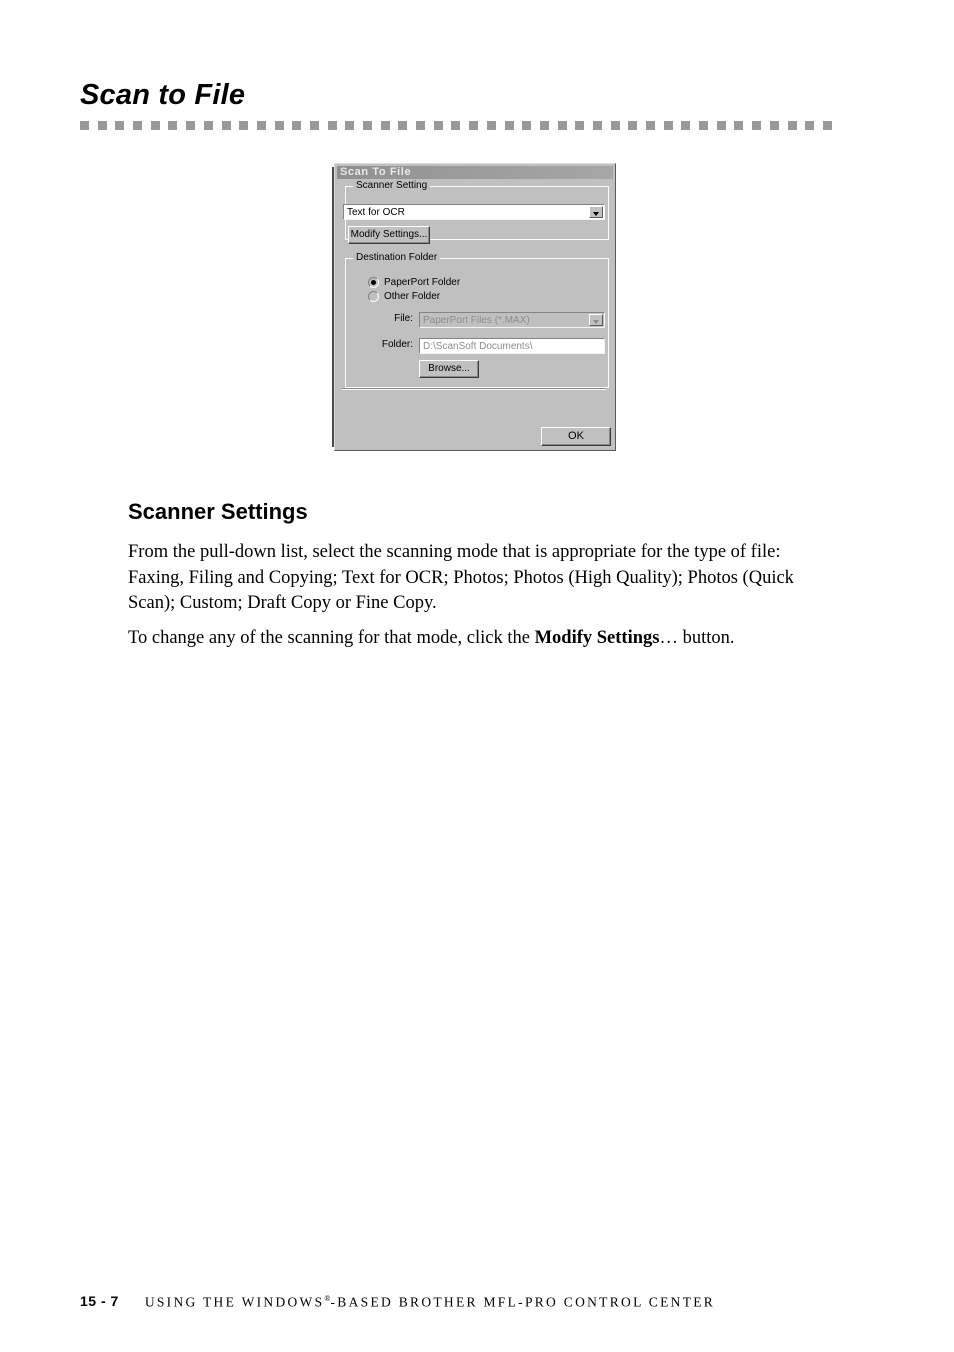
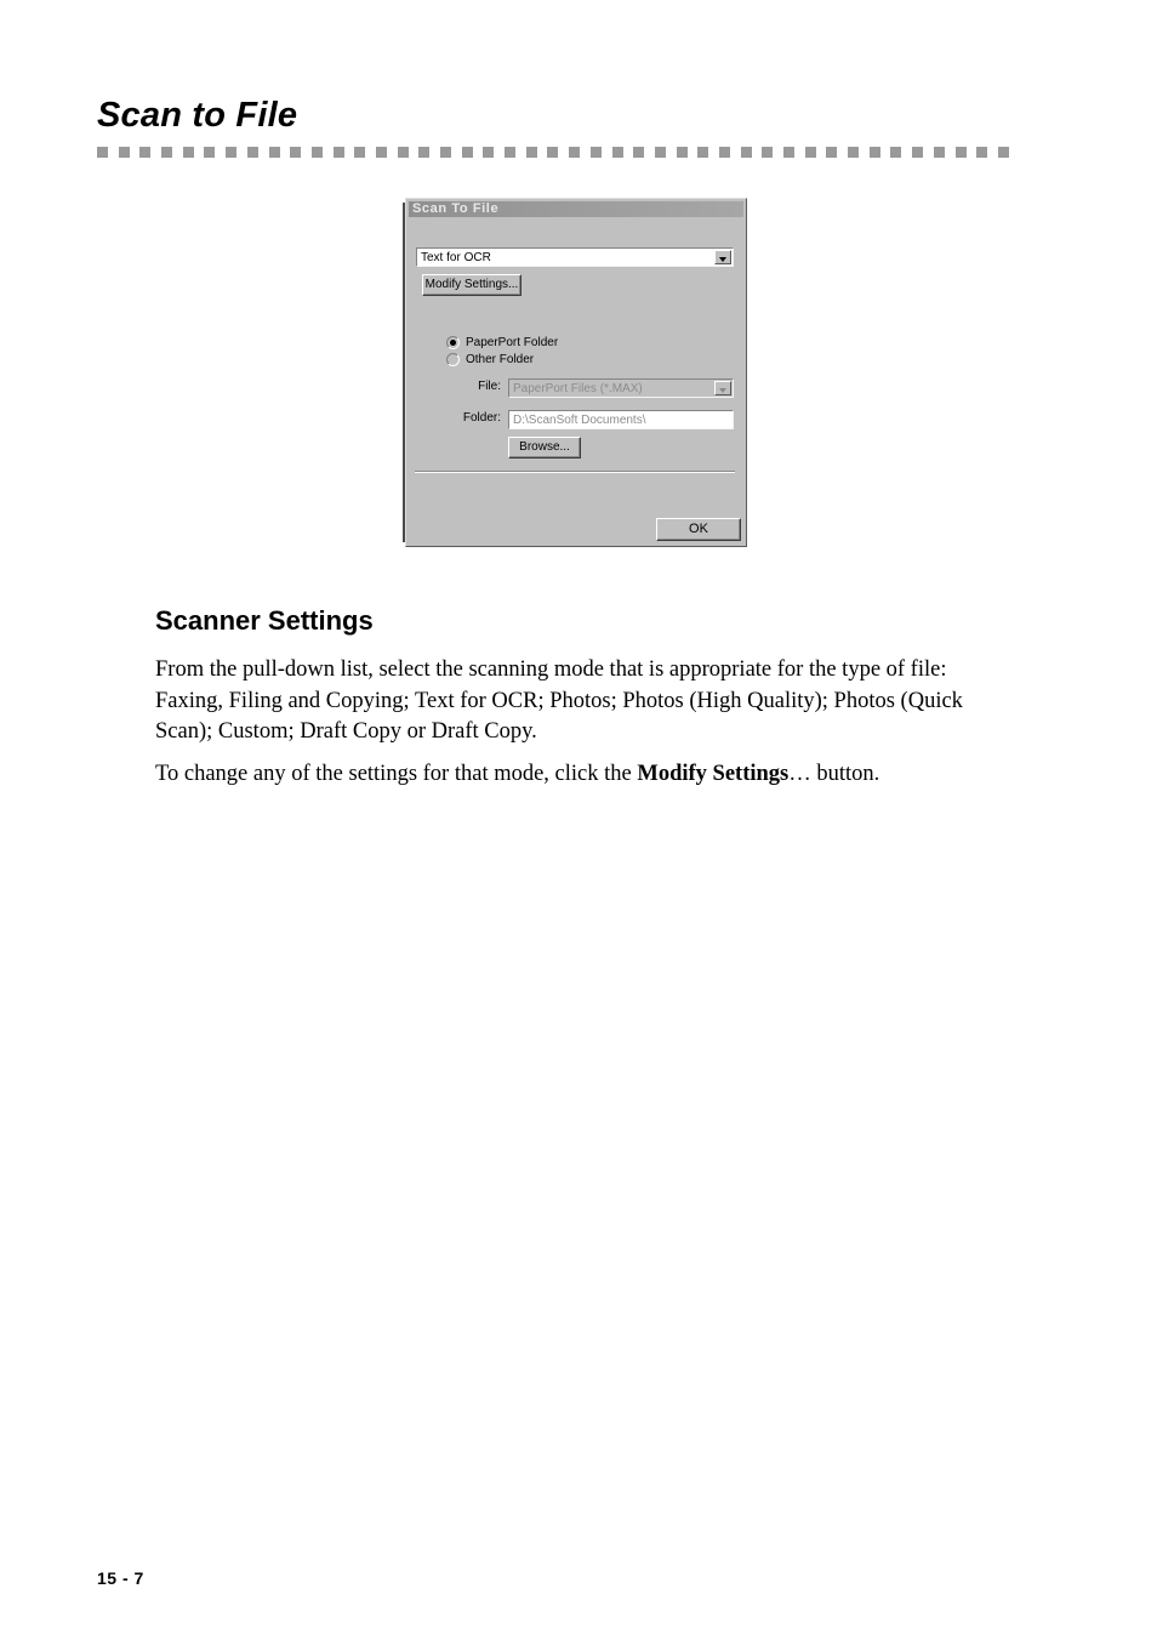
  Scan to File
  Scan To File
- Scanner Setting
- Destination Folder
  Text for OCR
  Modify Settings...
  PaperPort Folder
  Other Folder
  File:
  PaperPort Files (*.MAX)
  Folder:
  D:\ScanSoft Documents\
  Browse...
  OK
  Scanner Settings
- From the pull-down list, select the scanning mode that is appropriate for the type of file: Faxing, Filing and Copying; Text for OCR; Photos; Photos (High Quality); Photos (Quick Scan); Custom; Draft Copy or Fine Copy.
+ From the pull-down list, select the scanning mode that is appropriate for the type of file: Faxing, Filing and Copying; Text for OCR; Photos; Photos (High Quality); Photos (Quick Scan); Custom; Draft Copy or Draft Copy.
- To change any of the scanning for that mode, click the Modify Settings… button.
+ To change any of the settings for that mode, click the Modify Settings… button.
  15 - 7
- USING THE WINDOWS®-BASED BROTHER MFL-PRO CONTROL CENTER
